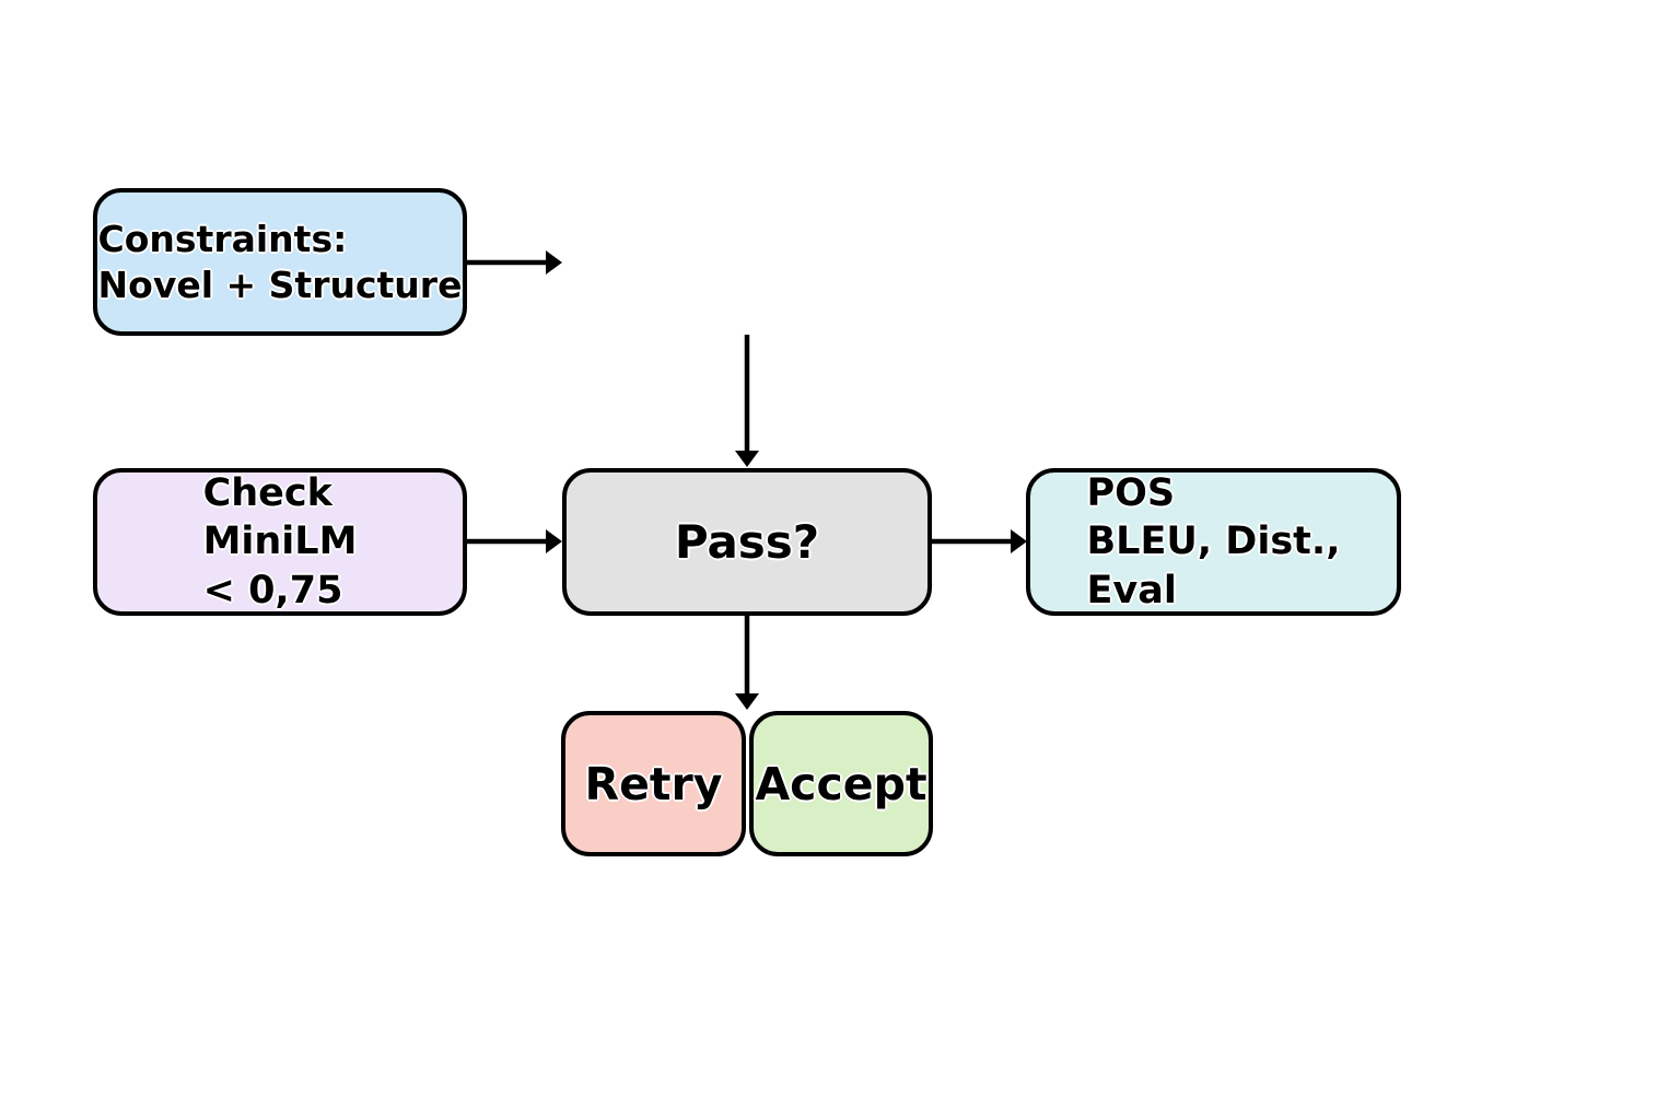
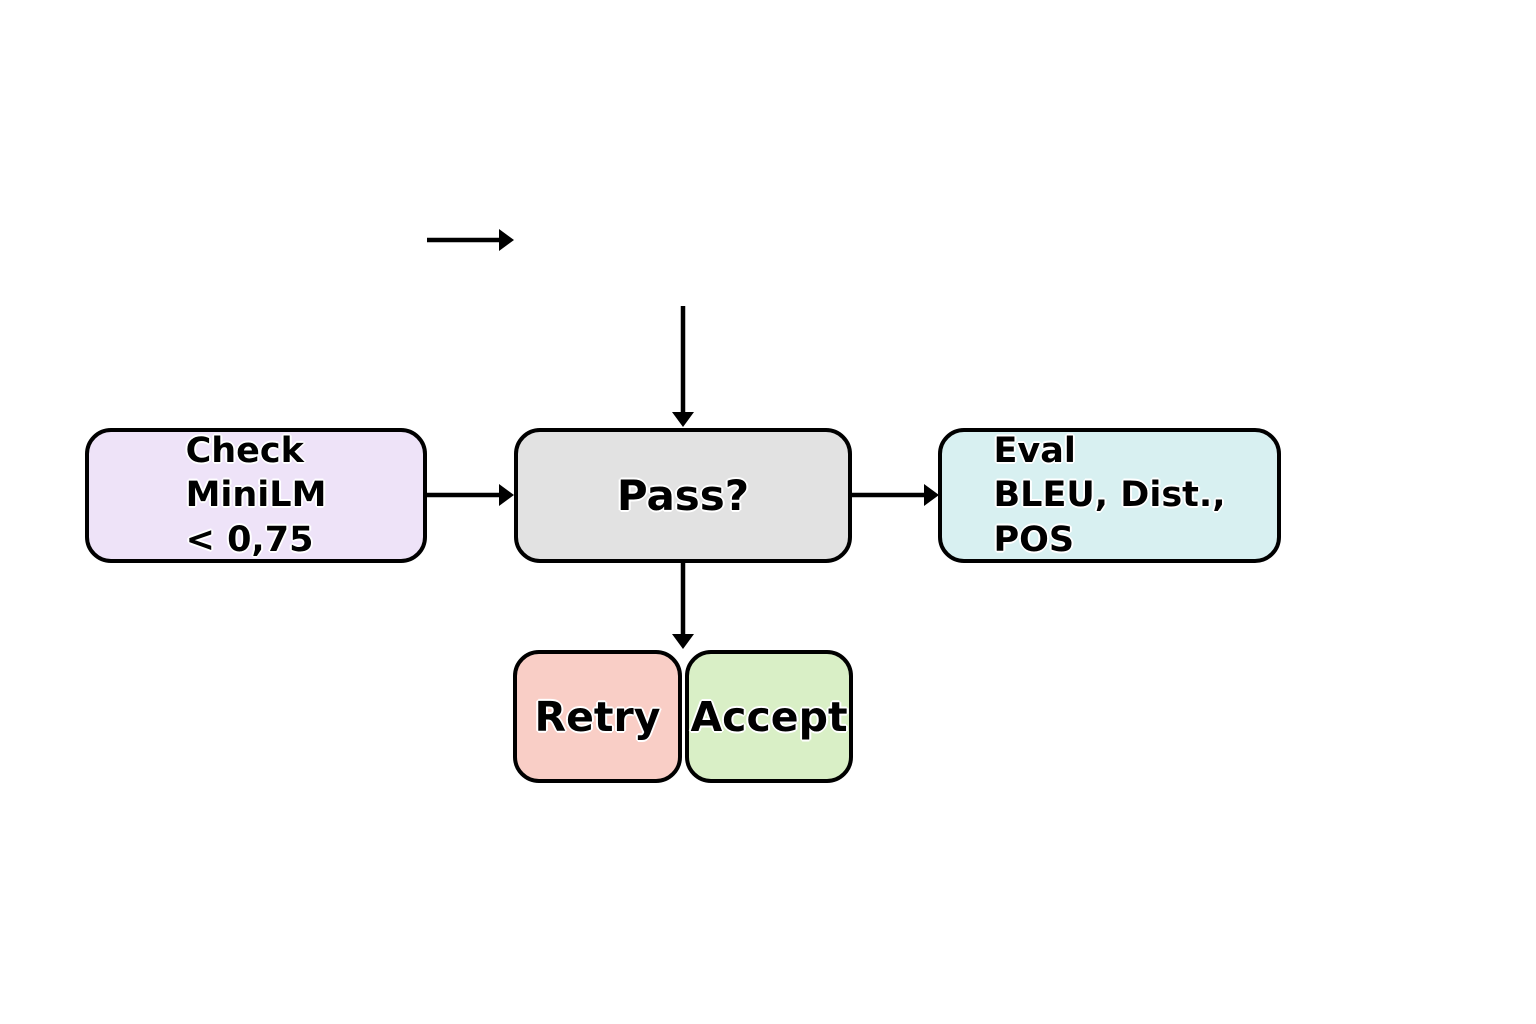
- Constraints:
- Novel + Structure
  Check
  MiniLM
  < 0,75
  Pass?
- POS
+ Eval
  BLEU, Dist.,
- Eval
+ POS
  Retry
  Accept
